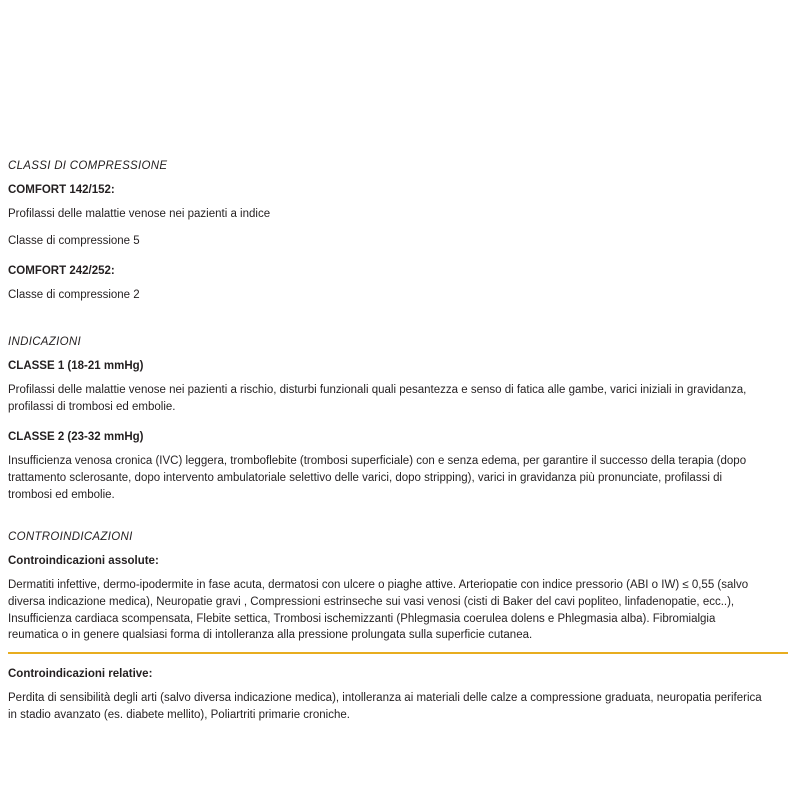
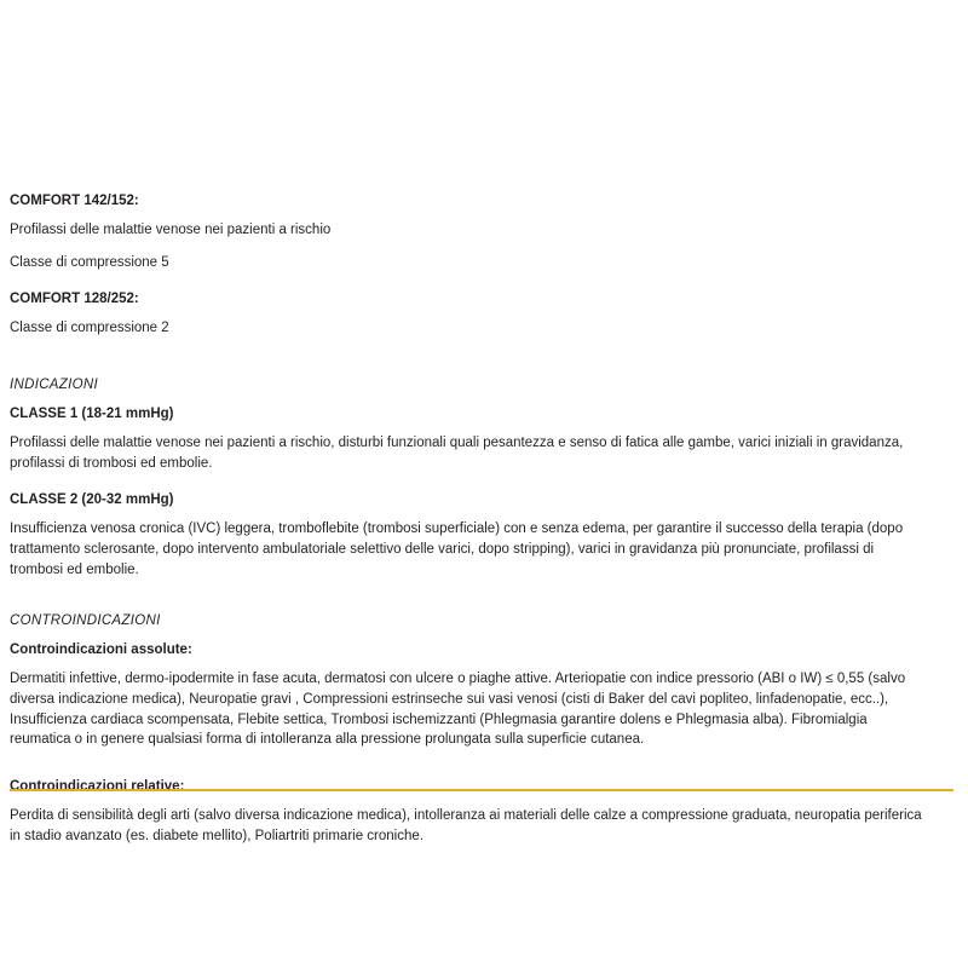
- CLASSI DI COMPRESSIONE
  COMFORT 142/152:
- Profilassi delle malattie venose nei pazienti a indice
+ Profilassi delle malattie venose nei pazienti a rischio
  Classe di compressione 5
- COMFORT 242/252:
+ COMFORT 128/252:
  Classe di compressione 2
  INDICAZIONI
  CLASSE 1 (18-21 mmHg)
  Profilassi delle malattie venose nei pazienti a rischio, disturbi funzionali quali pesantezza e senso di fatica alle gambe, varici iniziali in gravidanza, profilassi di trombosi ed embolie.
- CLASSE 2 (23-32 mmHg)
+ CLASSE 2 (20-32 mmHg)
  Insufficienza venosa cronica (IVC) leggera, tromboflebite (trombosi superficiale) con e senza edema, per garantire il successo della terapia (dopo trattamento sclerosante, dopo intervento ambulatoriale selettivo delle varici, dopo stripping), varici in gravidanza più pronunciate, profilassi di trombosi ed embolie.
  CONTROINDICAZIONI
  Controindicazioni assolute:
- Dermatiti infettive, dermo-ipodermite in fase acuta, dermatosi con ulcere o piaghe attive. Arteriopatie con indice pressorio (ABI o IW) ≤ 0,55 (salvo diversa indicazione medica), Neuropatie gravi , Compressioni estrinseche sui vasi venosi (cisti di Baker del cavi popliteo, linfadenopatie, ecc..), Insufficienza cardiaca scompensata, Flebite settica, Trombosi ischemizzanti (Phlegmasia coerulea dolens e Phlegmasia alba). Fibromialgia reumatica o in genere qualsiasi forma di intolleranza alla pressione prolungata sulla superficie cutanea.
+ Dermatiti infettive, dermo-ipodermite in fase acuta, dermatosi con ulcere o piaghe attive. Arteriopatie con indice pressorio (ABI o IW) ≤ 0,55 (salvo diversa indicazione medica), Neuropatie gravi , Compressioni estrinseche sui vasi venosi (cisti di Baker del cavi popliteo, linfadenopatie, ecc..), Insufficienza cardiaca scompensata, Flebite settica, Trombosi ischemizzanti (Phlegmasia garantire dolens e Phlegmasia alba). Fibromialgia reumatica o in genere qualsiasi forma di intolleranza alla pressione prolungata sulla superficie cutanea.
  Controindicazioni relative:
  Perdita di sensibilità degli arti (salvo diversa indicazione medica), intolleranza ai materiali delle calze a compressione graduata, neuropatia periferica in stadio avanzato (es. diabete mellito), Poliartriti primarie croniche.
